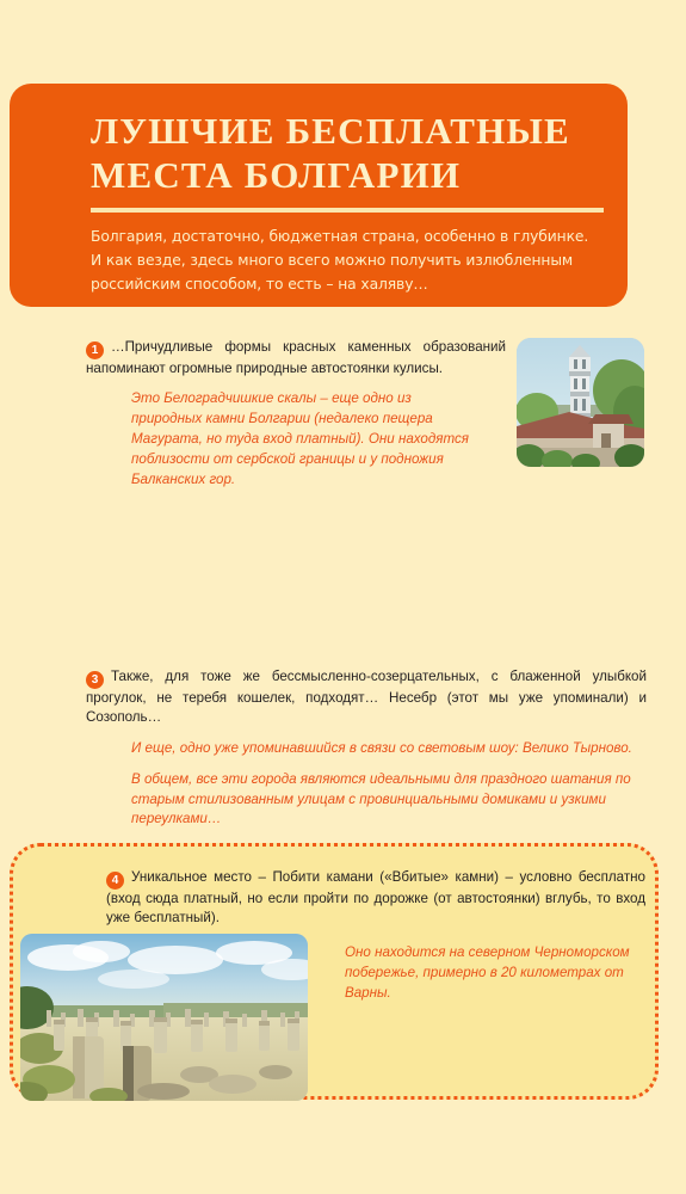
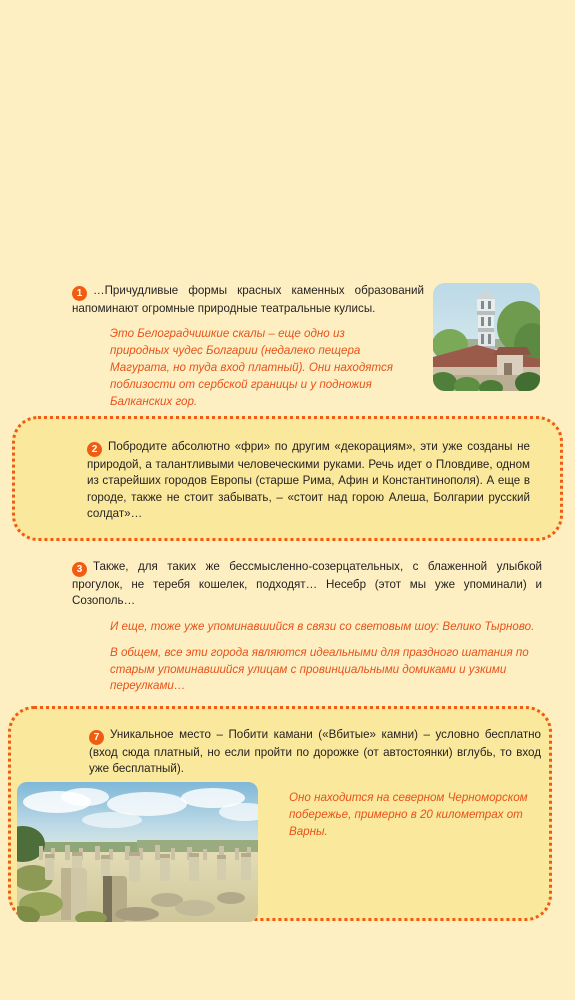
- ЛУШЧИЕ БЕСПЛАТНЫЕ
- МЕСТА БОЛГАРИИ
- Болгария, достаточно, бюджетная страна, особенно в глубинке. И как везде, здесь много всего можно получить излюбленным российским способом, то есть – на халяву…
- 1 …Причудливые формы красных каменных образований напоминают огромные природные автостоянки кулисы.
+ 1 …Причудливые формы красных каменных образований напоминают огромные природные театральные кулисы.
- Это Белоградчишкие скалы – еще одно из природных камни Болгарии (недалеко пещера Магурата, но туда вход платный). Они находятся поблизости от сербской границы и у подножия Балканских гор.
+ Это Белоградчишкие скалы – еще одно из природных чудес Болгарии (недалеко пещера Магурата, но туда вход платный). Они находятся поблизости от сербской границы и у подножия Балканских гор.
+ 2 Побродите абсолютно «фри» по другим «декорациям», эти уже созданы не природой, а талантливыми человеческими руками. Речь идет о Пловдиве, одном из старейших городов Европы (старше Рима, Афин и Константинополя). А еще в городе, также не стоит забывать, – «стоит над горою Алеша, Болгарии русский солдат»…
- 3 Также, для тоже же бессмысленно-созерцательных, с блаженной улыбкой прогулок, не теребя кошелек, подходят… Несебр (этот мы уже упоминали) и Созополь…
+ 3 Также, для таких же бессмысленно-созерцательных, с блаженной улыбкой прогулок, не теребя кошелек, подходят… Несебр (этот мы уже упоминали) и Созополь…
- И еще, одно уже упоминавшийся в связи со световым шоу: Велико Тырново.
+ И еще, тоже уже упоминавшийся в связи со световым шоу: Велико Тырново.
- В общем, все эти города являются идеальными для праздного шатания по старым стилизованным улицам с провинциальными домиками и узкими переулками…
+ В общем, все эти города являются идеальными для праздного шатания по старым упоминавшийся улицам с провинциальными домиками и узкими переулками…
- 4 Уникальное место – Побити камани («Вбитые» камни) – условно бесплатно (вход сюда платный, но если пройти по дорожке (от автостоянки) вглубь, то вход уже бесплатный).
+ 7 Уникальное место – Побити камани («Вбитые» камни) – условно бесплатно (вход сюда платный, но если пройти по дорожке (от автостоянки) вглубь, то вход уже бесплатный).
  Оно находится на северном Черноморском побережье, примерно в 20 километрах от Варны.
